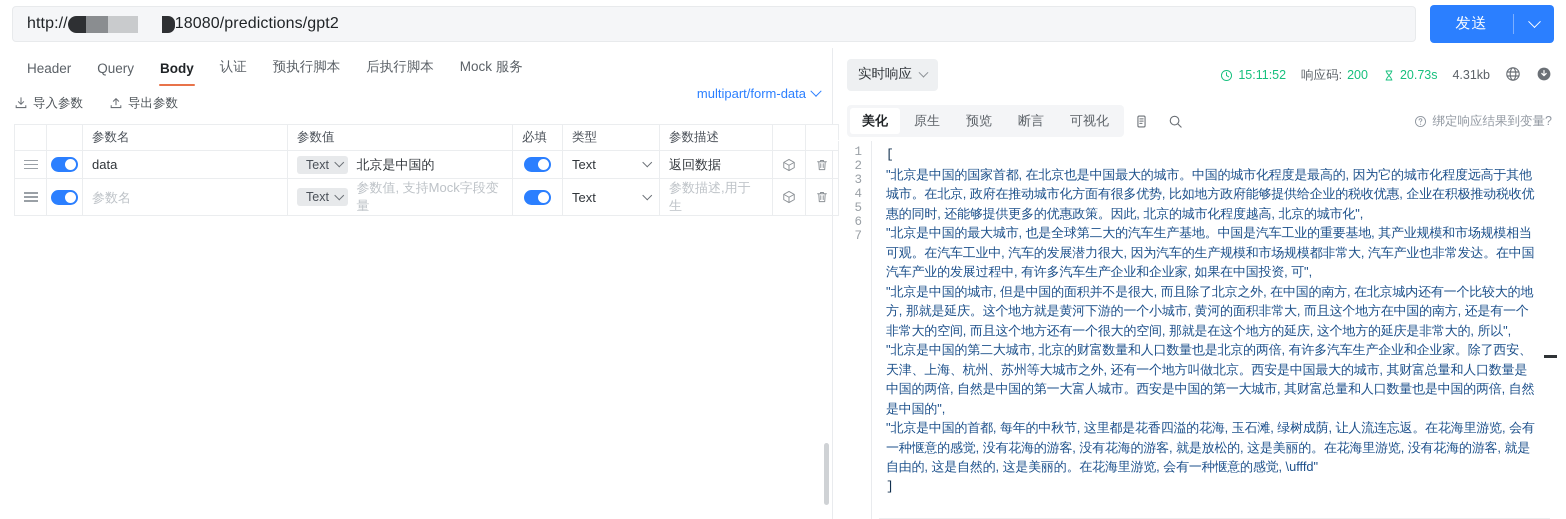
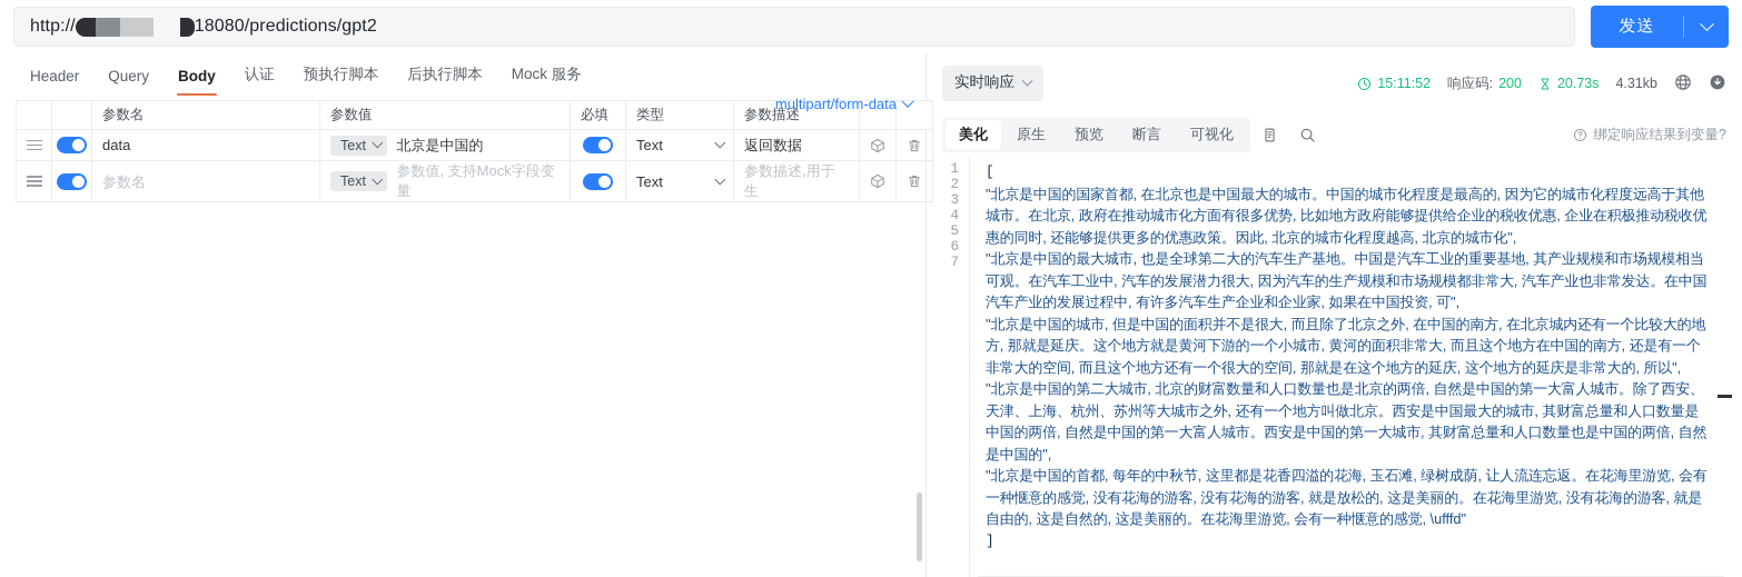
  http://
  18080/predictions/gpt2
  发送
  Header
  Query
  Body
  认证
  预执行脚本
  后执行脚本
  Mock 服务
- 导入参数
- 导出参数
  multipart/form-data
  		参数名	参数值	必填	类型	参数描述
  		data	Text 北京是中国的		Text	返回数据
  		参数名	Text 参数值, 支持Mock字段变量		Text	参数描述,用于生
  实时响应
  15:11:52
  响应码:
  200
  20.73s
  4.31kb
  美化
  原生
  预览
  断言
  可视化
  绑定响应结果到变量?
  1
  2
  3
  4
  5
  6
  7
  [
  "北京是中国的国家首都, 在北京也是中国最大的城市。中国的城市化程度是最高的, 因为它的城市化程度远高于其他城市。在北京, 政府在推动城市化方面有很多优势, 比如地方政府能够提供给企业的税收优惠, 企业在积极推动税收优惠的同时, 还能够提供更多的优惠政策。因此, 北京的城市化程度越高, 北京的城市化",
  "北京是中国的最大城市, 也是全球第二大的汽车生产基地。中国是汽车工业的重要基地, 其产业规模和市场规模相当可观。在汽车工业中, 汽车的发展潜力很大, 因为汽车的生产规模和市场规模都非常大, 汽车产业也非常发达。在中国汽车产业的发展过程中, 有许多汽车生产企业和企业家, 如果在中国投资, 可",
  "北京是中国的城市, 但是中国的面积并不是很大, 而且除了北京之外, 在中国的南方, 在北京城内还有一个比较大的地方, 那就是延庆。这个地方就是黄河下游的一个小城市, 黄河的面积非常大, 而且这个地方在中国的南方, 还是有一个非常大的空间, 而且这个地方还有一个很大的空间, 那就是在这个地方的延庆, 这个地方的延庆是非常大的, 所以",
- "北京是中国的第二大城市, 北京的财富数量和人口数量也是北京的两倍, 有许多汽车生产企业和企业家。除了西安、天津、上海、杭州、苏州等大城市之外, 还有一个地方叫做北京。西安是中国最大的城市, 其财富总量和人口数量是中国的两倍, 自然是中国的第一大富人城市。西安是中国的第一大城市, 其财富总量和人口数量也是中国的两倍, 自然是中国的",
+ "北京是中国的第二大城市, 北京的财富数量和人口数量也是北京的两倍, 自然是中国的第一大富人城市。除了西安、天津、上海、杭州、苏州等大城市之外, 还有一个地方叫做北京。西安是中国最大的城市, 其财富总量和人口数量是中国的两倍, 自然是中国的第一大富人城市。西安是中国的第一大城市, 其财富总量和人口数量也是中国的两倍, 自然是中国的",
  "北京是中国的首都, 每年的中秋节, 这里都是花香四溢的花海, 玉石滩, 绿树成荫, 让人流连忘返。在花海里游览, 会有一种惬意的感觉, 没有花海的游客, 没有花海的游客, 就是放松的, 这是美丽的。在花海里游览, 没有花海的游客, 就是自由的, 这是自然的, 这是美丽的。在花海里游览, 会有一种惬意的感觉, \ufffd"
  ]
